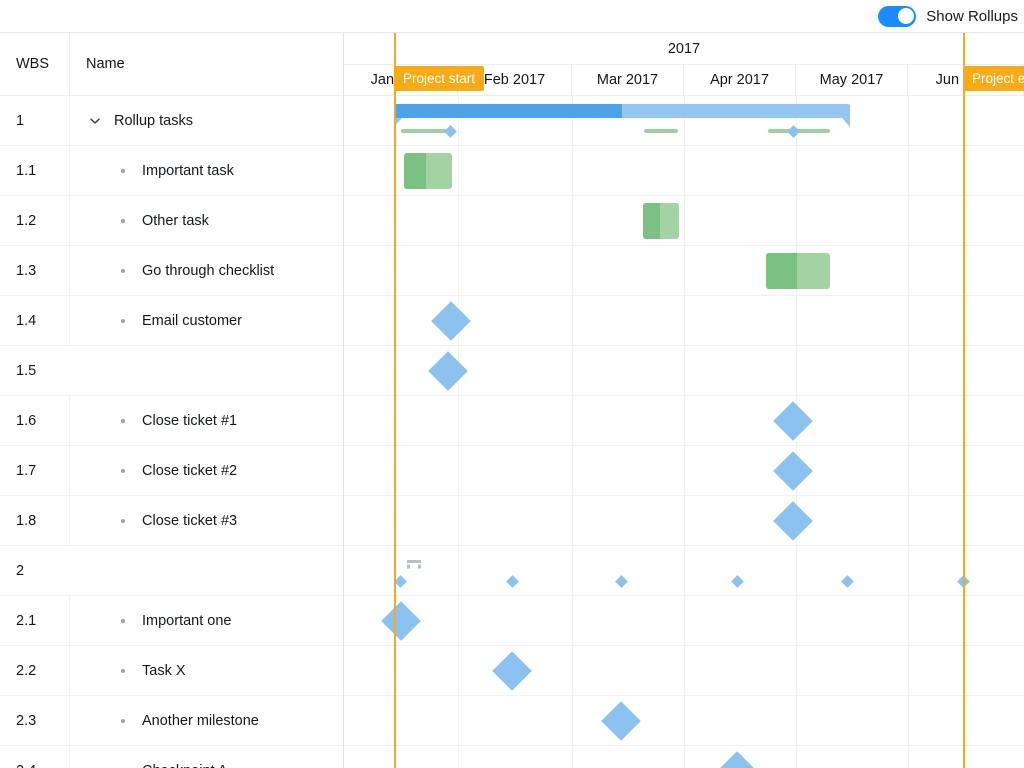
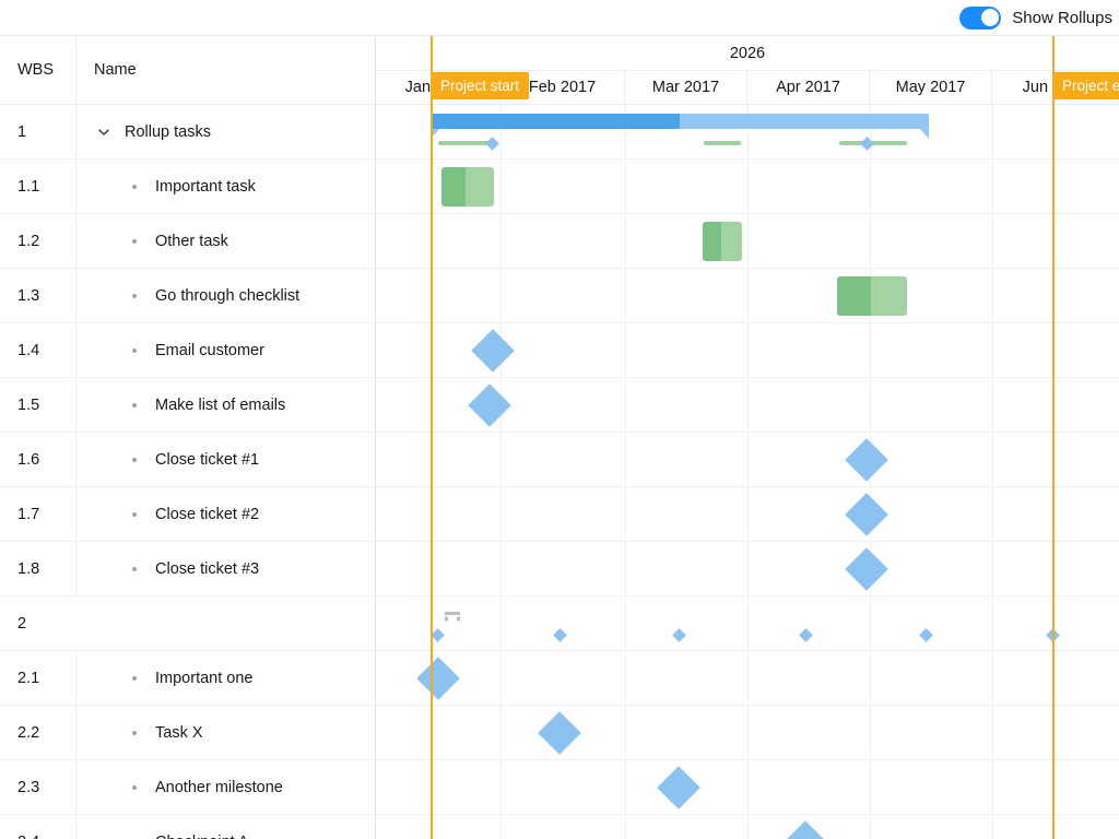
  Show Rollups
  WBS
  Name
  1
  Rollup tasks
  1.1
  Important task
  1.2
  Other task
  1.3
  Go through checklist
  1.4
  Email customer
  1.5
+ Make list of emails
  1.6
  Close ticket #1
  1.7
  Close ticket #2
  1.8
  Close ticket #3
  2
  2.1
  Important one
  2.2
  Task X
  2.3
  Another milestone
- 2017
+ 2026
  Feb 2017
  Mar 2017
  Apr 2017
  May 2017
  Project start
  Project e
